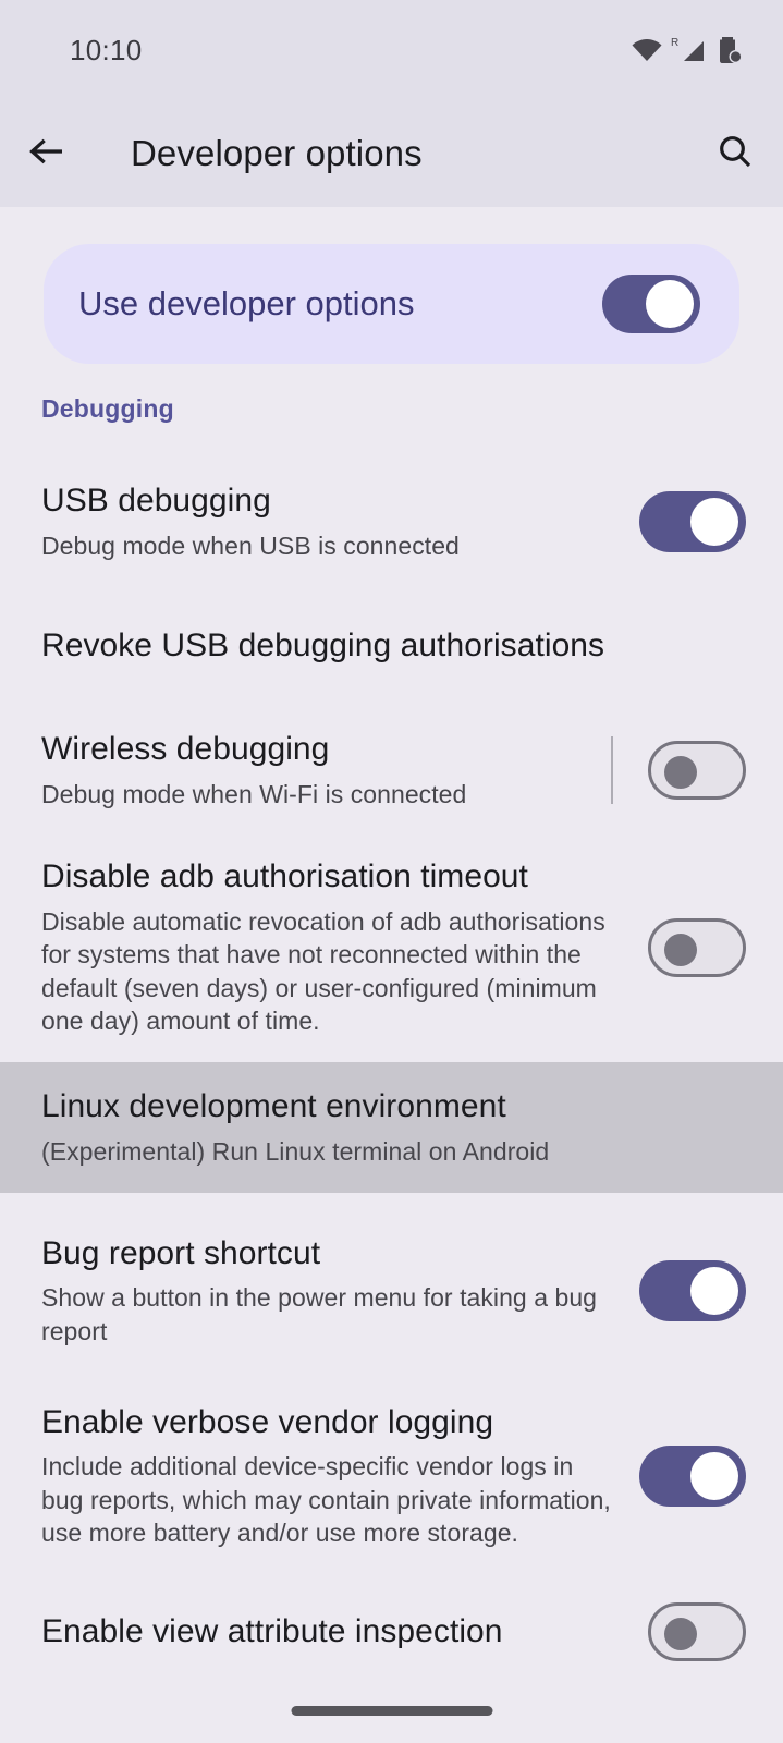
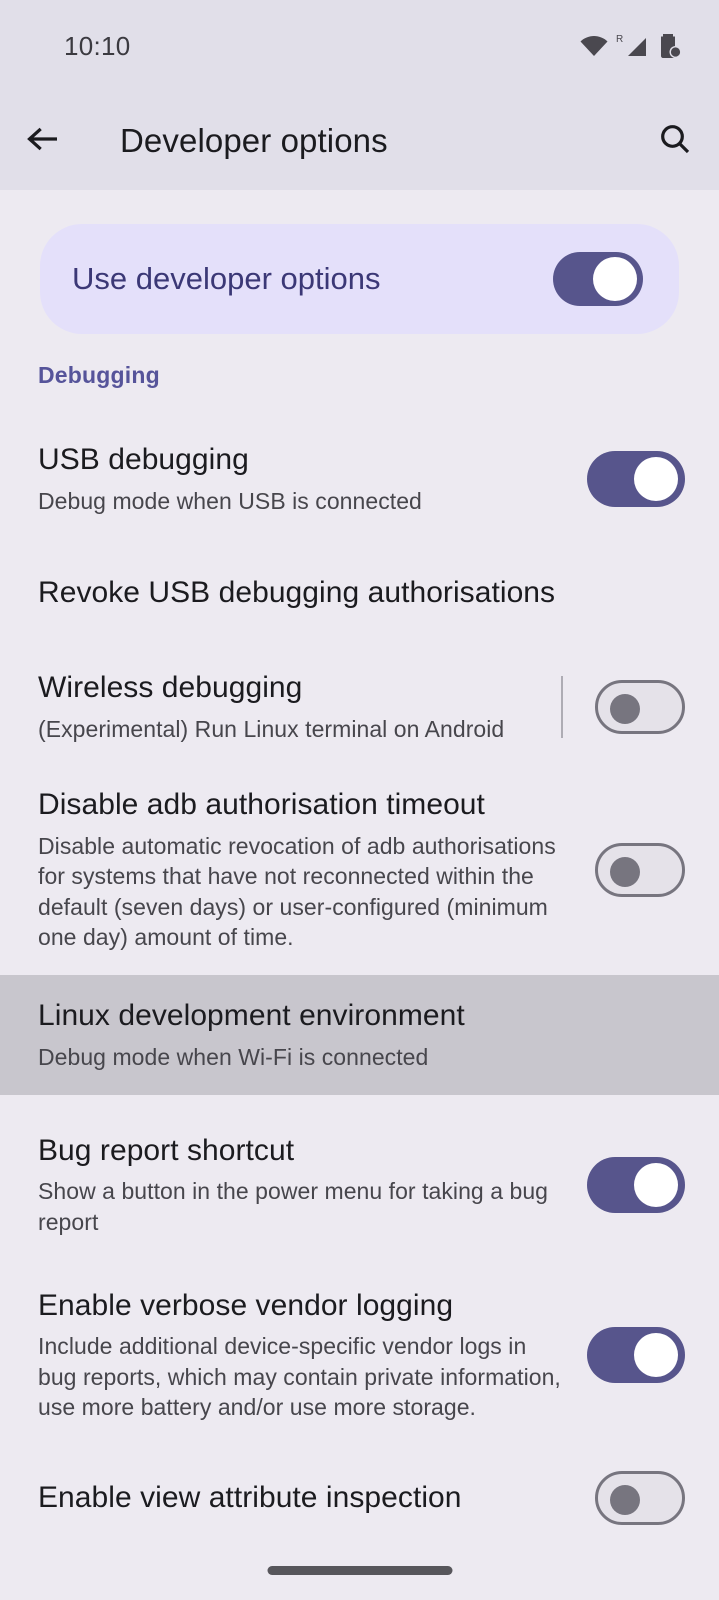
  10:10
  R
  Developer options
  Use developer options
  Debugging
  USB debugging
  Debug mode when USB is connected
  Revoke USB debugging authorisations
  Wireless debugging
- Debug mode when Wi-Fi is connected
+ (Experimental) Run Linux terminal on Android
  Disable adb authorisation timeout
  Disable automatic revocation of adb authorisations for systems that have not reconnected within the default (seven days) or user-configured (minimum one day) amount of time.
  Linux development environment
- (Experimental) Run Linux terminal on Android
+ Debug mode when Wi-Fi is connected
  Bug report shortcut
  Show a button in the power menu for taking a bug report
  Enable verbose vendor logging
  Include additional device-specific vendor logs in bug reports, which may contain private information, use more battery and/or use more storage.
  Enable view attribute inspection
